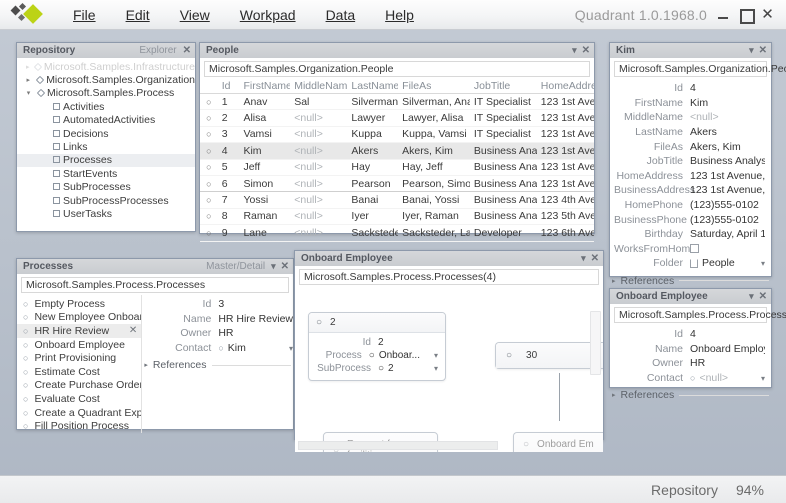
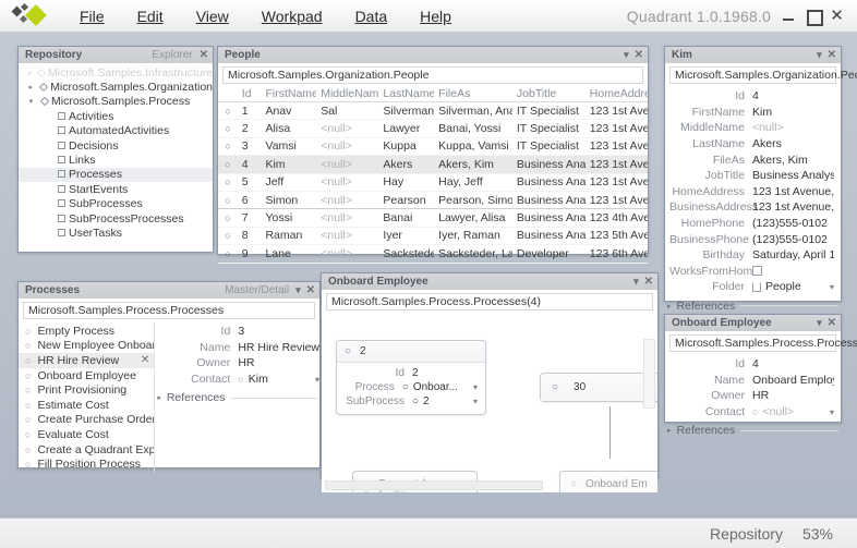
  File
  Edit
  View
  Workpad
  Data
  Help
  Quadrant 1.0.1968.0
  ✕
  Repository
  Explorer
  ✕
  Microsoft.Samples.Infrastructure
  Microsoft.Samples.Organization
  Microsoft.Samples.Process
  Activities
  AutomatedActivities
  Decisions
  Links
  Processes
  StartEvents
  SubProcesses
  SubProcessProcesses
  UserTasks
  People
  ▾
  ✕
  Microsoft.Samples.Organization.People
  Id
  FirstName
  MiddleNam
  LastName
  FileAs
  JobTitle
  HomeAddre
  ○
  1
  Anav
  Sal
  Silverman
  Silverman, Ana
  IT Specialist
  123 1st Ave
  ○
  2
  Alisa
  <null>
  Lawyer
- Lawyer, Alisa
+ Banai, Yossi
  IT Specialist
  123 1st Ave
  ○
  3
  Vamsi
  <null>
  Kuppa
  Kuppa, Vamsi
  IT Specialist
  123 1st Ave
  ○
  4
  Kim
  <null>
  Akers
  Akers, Kim
  Business Ana
  123 1st Ave
  ○
  5
  Jeff
  <null>
  Hay
  Hay, Jeff
  Business Ana
  123 1st Ave
  ○
  6
  Simon
  <null>
  Pearson
  Pearson, Simo
  Business Ana
  123 1st Ave
  ○
  7
  Yossi
  <null>
  Banai
- Banai, Yossi
+ Lawyer, Alisa
  Business Ana
  123 4th Ave
  ○
  8
  Raman
  <null>
  Iyer
  Iyer, Raman
  Business Ana
  123 5th Ave
  ○
  9
  Lane
  <null>
  Sackstede
  Sacksteder, La
  Developer
  123 6th Ave
  Kim
  ▾
  ✕
  Microsoft.Samples.Organization.Pe
  Id
  4
  FirstName
  Kim
  MiddleName
  <null>
  LastName
  Akers
  FileAs
  Akers, Kim
  JobTitle
  Business Analys
  HomeAddress
  BusinessAddres
  HomePhone
  (123)555-0102
  BusinessPhone
  (123)555-0102
  Birthday
  Saturday, April 1
  WorksFromHom
  Folder
  People
  ▾
  References
  Processes
  Master/Detail
  ▾
  ✕
  Microsoft.Samples.Process.Processes
  ○
  Empty Process
  ○
  New Employee Onboar
  ○
  HR Hire Review
  ✕
  ○
  Onboard Employee
  ○
  Print Provisioning
  ○
  Estimate Cost
  ○
  Create Purchase Order
  ○
  Evaluate Cost
  ○
  Create a Quadrant Exp
  ○
  Fill Position Process
  Id
  3
  Name
  HR Hire Review
  Owner
  HR
  Contact
  ○
  Kim
  ▾
  References
  Onboard Employee
  ▾
  ✕
  Microsoft.Samples.Process.Processes(4)
  ○
  2
  Id
  2
  Process
  ○
  Onboar...
  ▾
  SubProcess
  ○
  2
  ▾
  ○
  30
  ○
  ○
  Onboard Em
  Onboard Employee
  ▾
  ✕
  Microsoft.Samples.Process.Process
  Id
  4
  Name
  Onboard Emplo
  Owner
  HR
  Contact
  ○
  <null>
  ▾
  References
  Repository
- 94%
+ 53%
